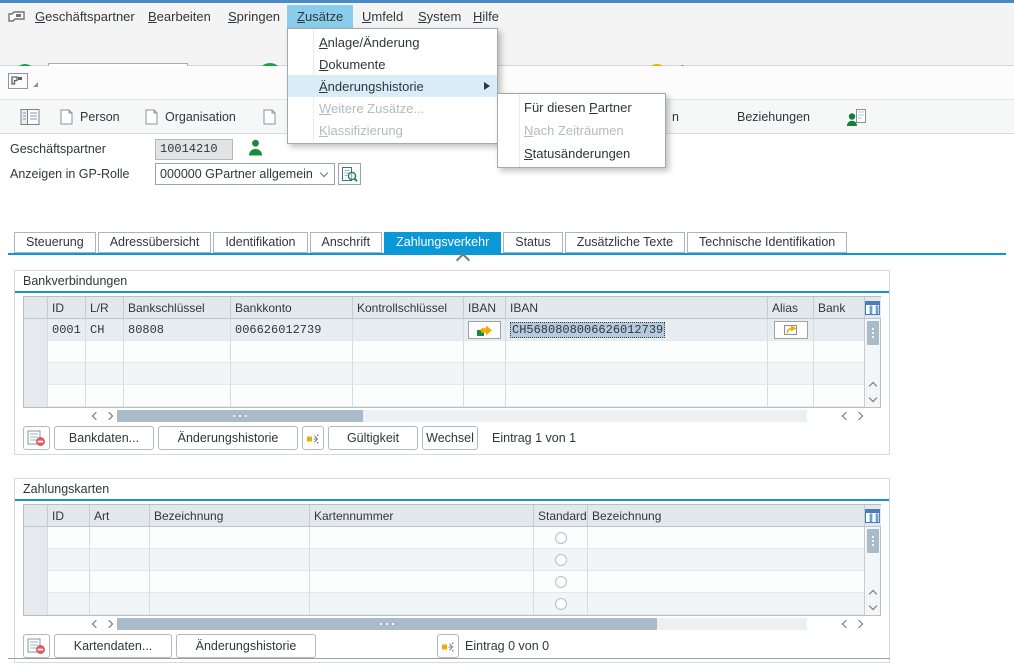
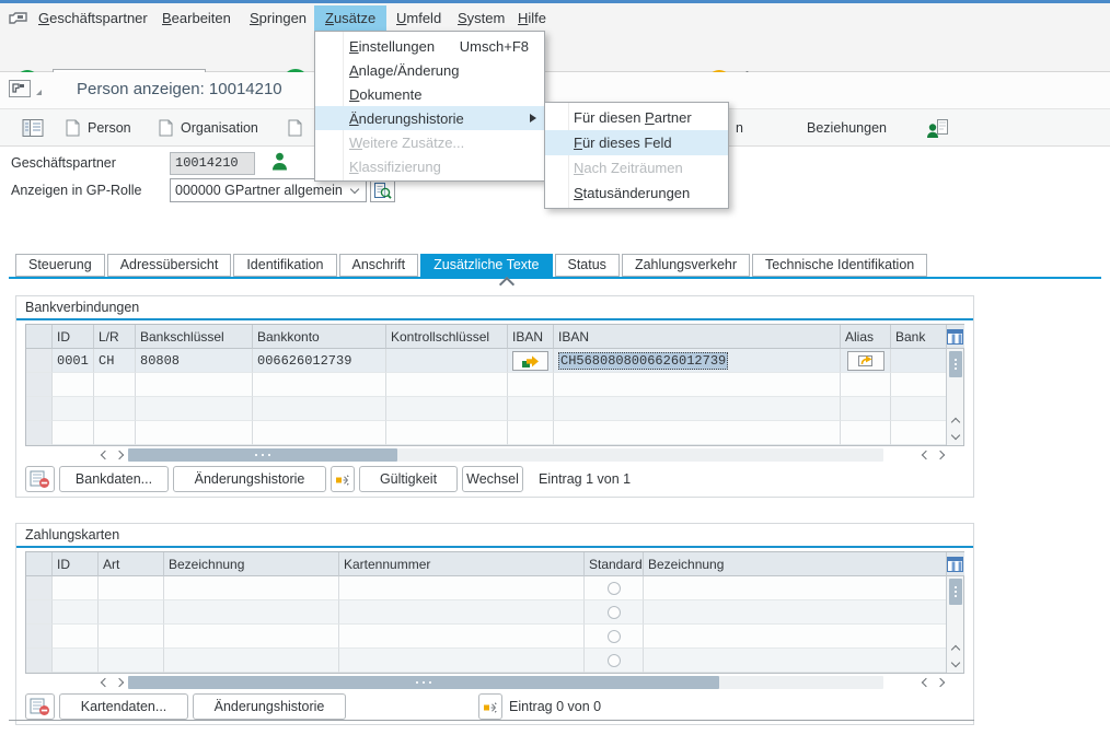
  Geschäftspartner
  Bearbeiten
  Springen
  Zusätze
  Umfeld
  System
  Hilfe
+ Person anzeigen: 10014210
  Person
  Organisation
  n
  Beziehungen
  Geschäftspartner
  10014210
  Anzeigen in GP-Rolle
  000000 GPartner allgemein
  Steuerung
  Adressübersicht
  Identifikation
  Anschrift
- Zahlungsverkehr
+ Zusätzliche Texte
  Status
- Zusätzliche Texte
+ Zahlungsverkehr
  Technische Identifikation
  Bankverbindungen
  ID
  L/R
  Bankschlüssel
  Bankkonto
  Kontrollschlüssel
  IBAN
  IBAN
  Alias
  Bank
  0001
  CH
  80808
  006626012739
  CH5680808006626012739
  Bankdaten...
  Änderungshistorie
  Gültigkeit
  Wechsel
  Eintrag 1 von 1
  Zahlungskarten
  ID
  Art
  Bezeichnung
  Kartennummer
  Standard
  Bezeichnung
  Kartendaten...
  Änderungshistorie
  Eintrag 0 von 0
+ Einstellungen
+ Umsch+F8
  Anlage/Änderung
  Dokumente
  Änderungshistorie
  Weitere Zusätze...
  Klassifizierung
  Für diesen Partner
+ Für dieses Feld
  Nach Zeiträumen
  Statusänderungen
